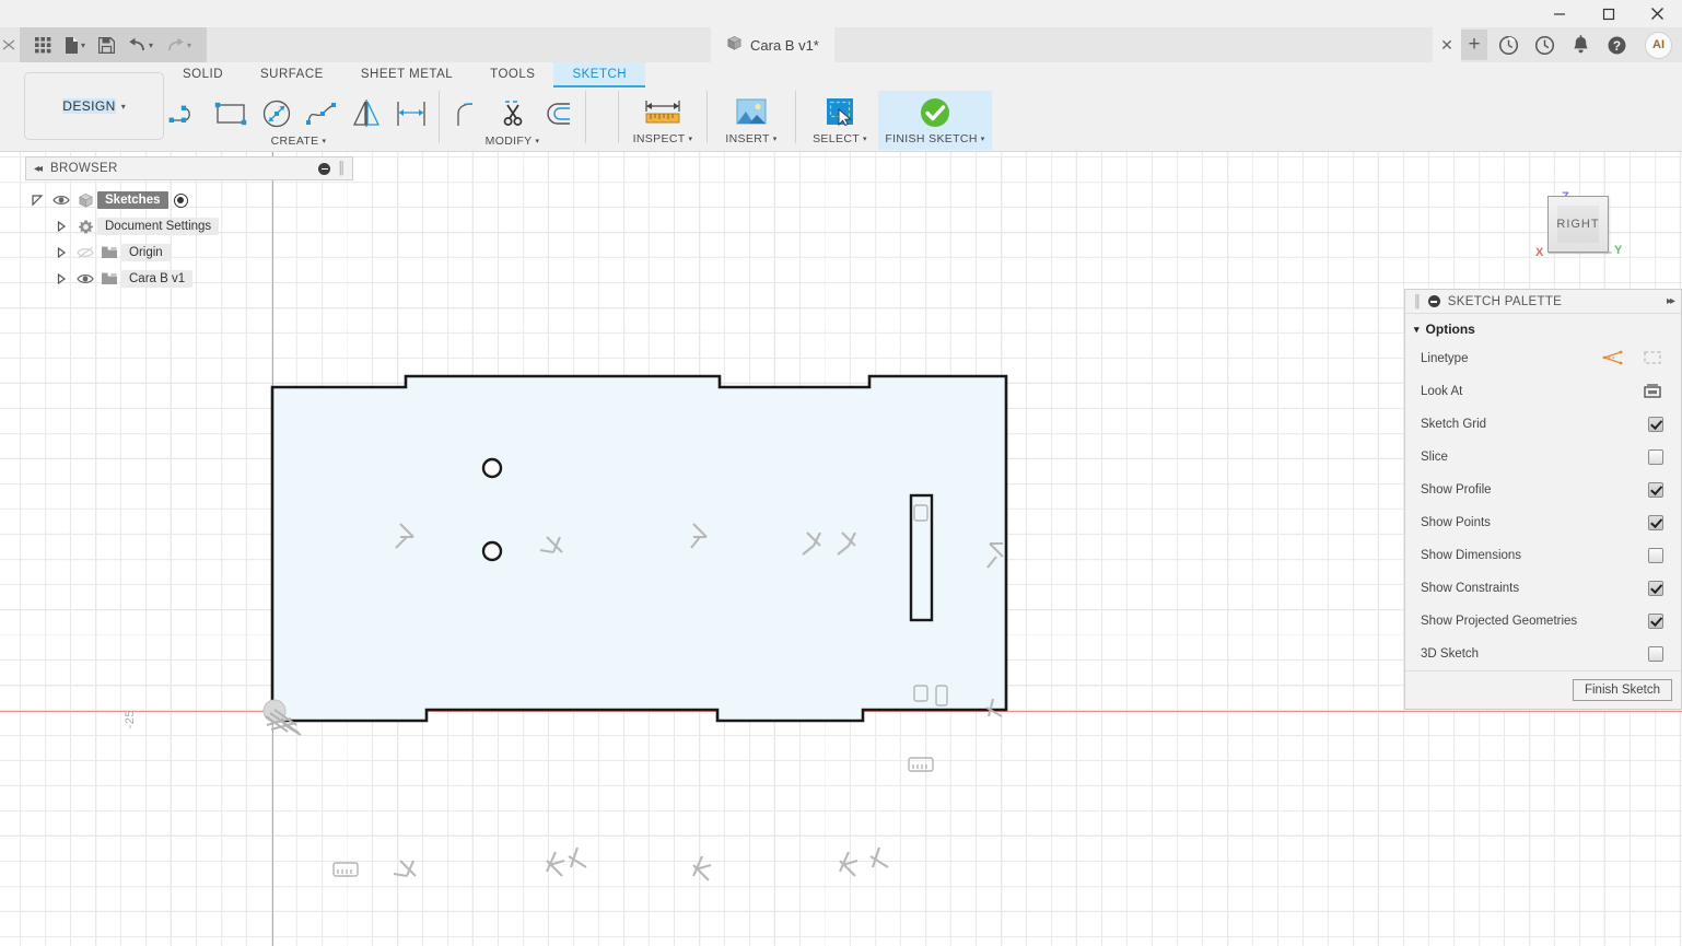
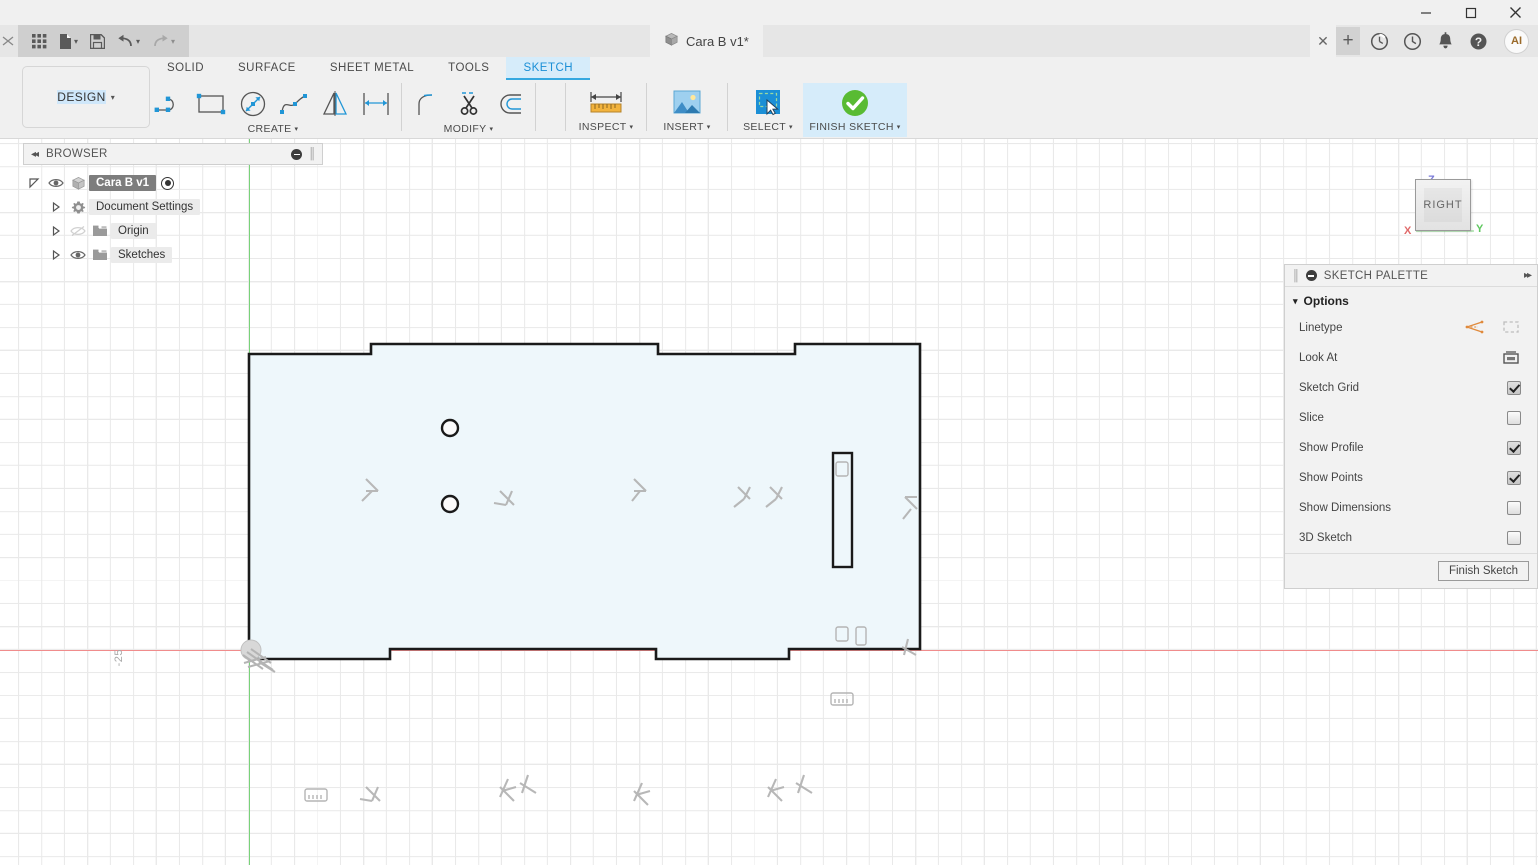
  ▾
  ▾
  ▾
  Cara B v1*
  ✕
  +
  ?
  AI
  DESIGN
  ▾
  SOLID
  SURFACE
  SHEET METAL
  TOOLS
  SKETCH
  CREATE
  MODIFY
  INSPECT
  INSERT
  SELECT
  FINISH SKETCH
  ◂◂
  BROWSER
  ║
- Sketches
+ Cara B v1
  Document Settings
  Origin
- Cara B v1
+ Sketches
  Y
  X
  RIGHT
  ║
  SKETCH PALETTE
  ▸▸
  ▾
  Options
  Linetype
  Look At
  Sketch Grid
  Slice
  Show Profile
  Show Points
  Show Dimensions
- Show Constraints
- Show Projected Geometries
  3D Sketch
  Finish Sketch
